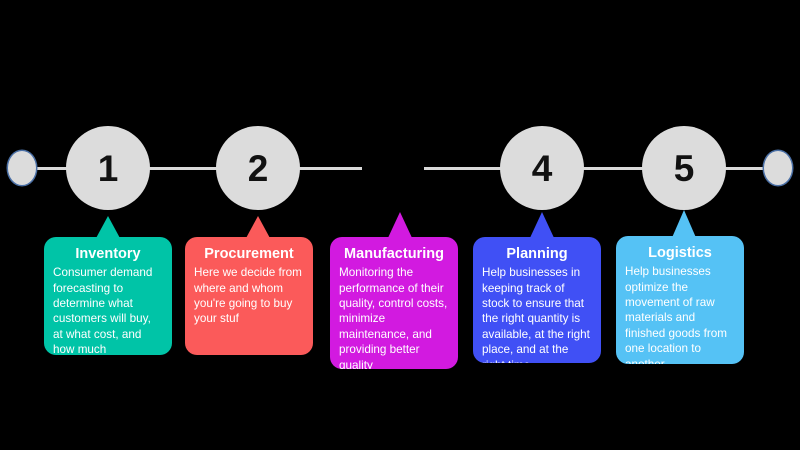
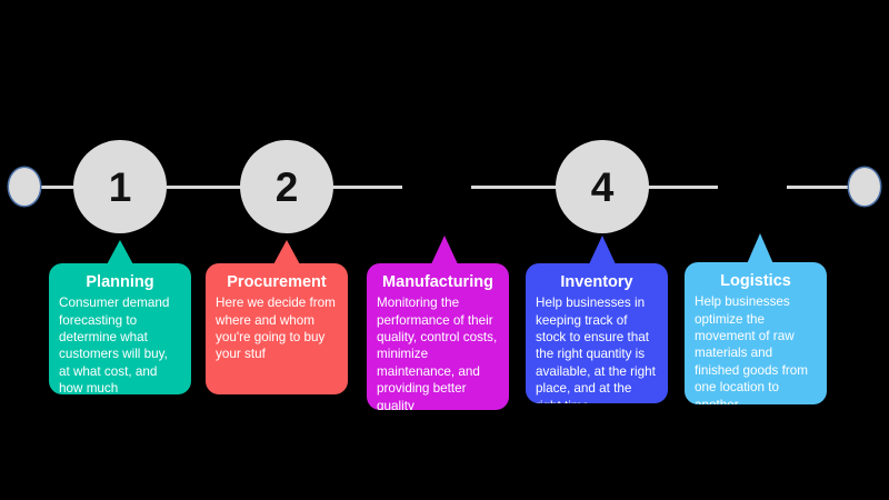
  1
  2
  4
- 5
- Inventory
+ Planning
  Consumer demand forecasting to determine what customers will buy, at what cost, and how much
  Procurement
  Here we decide from where and whom you're going to buy your stuf
  Manufacturing
  Monitoring the performance of their quality, control costs, minimize maintenance, and providing better quality
- Planning
+ Inventory
  Help businesses in keeping track of stock to ensure that the right quantity is available, at the right place, and at the
  Logistics
  Help businesses optimize the movement of raw materials and finished goods from one location to
